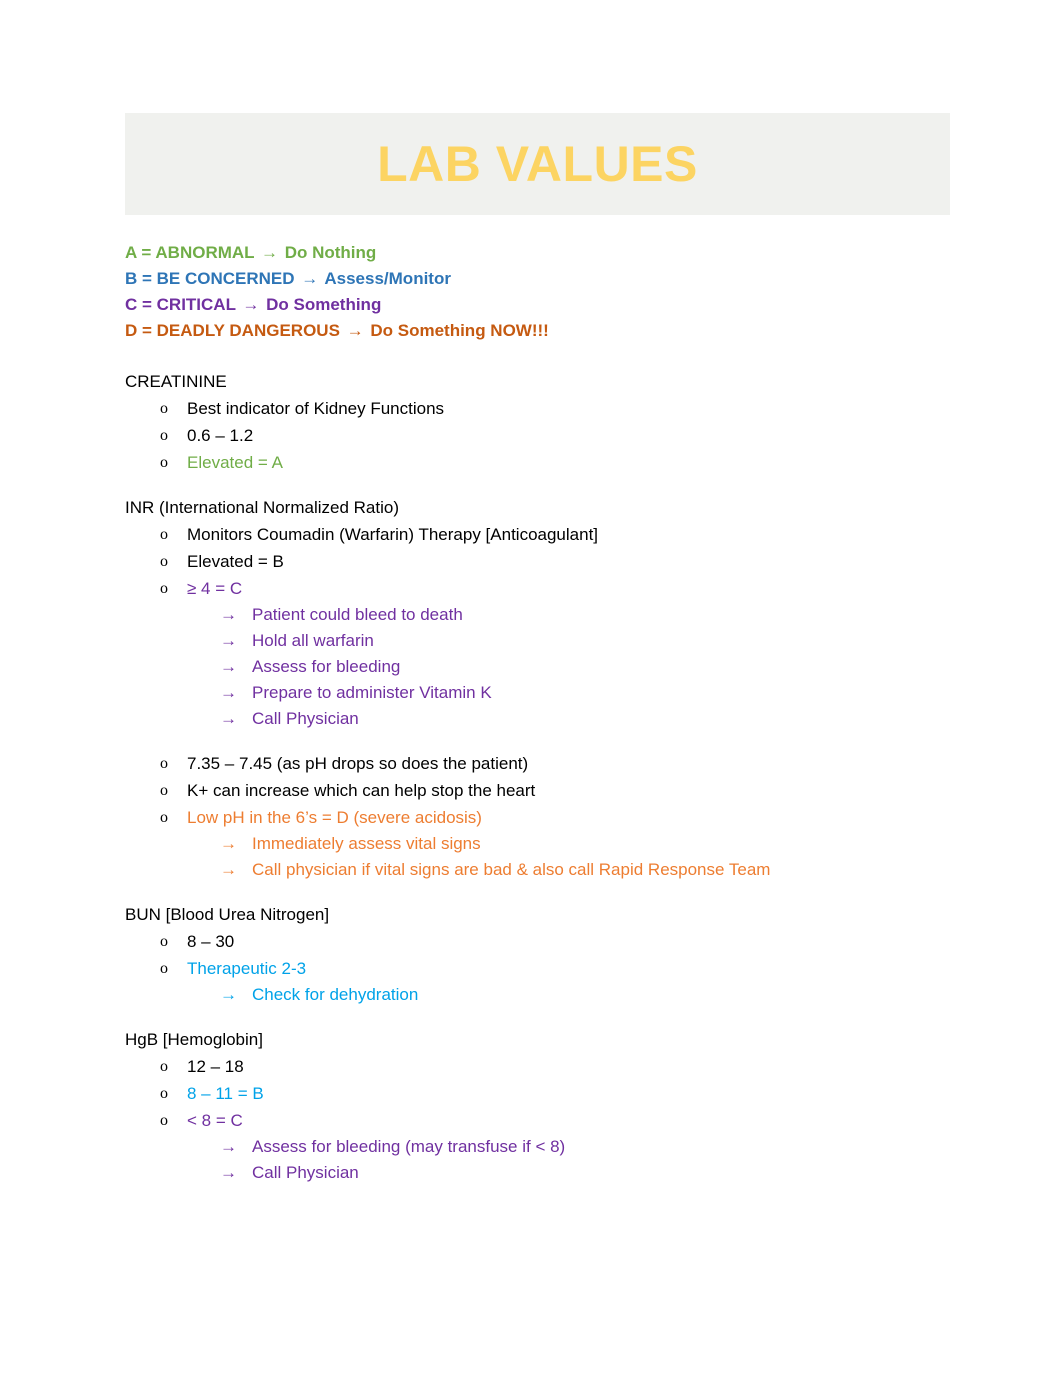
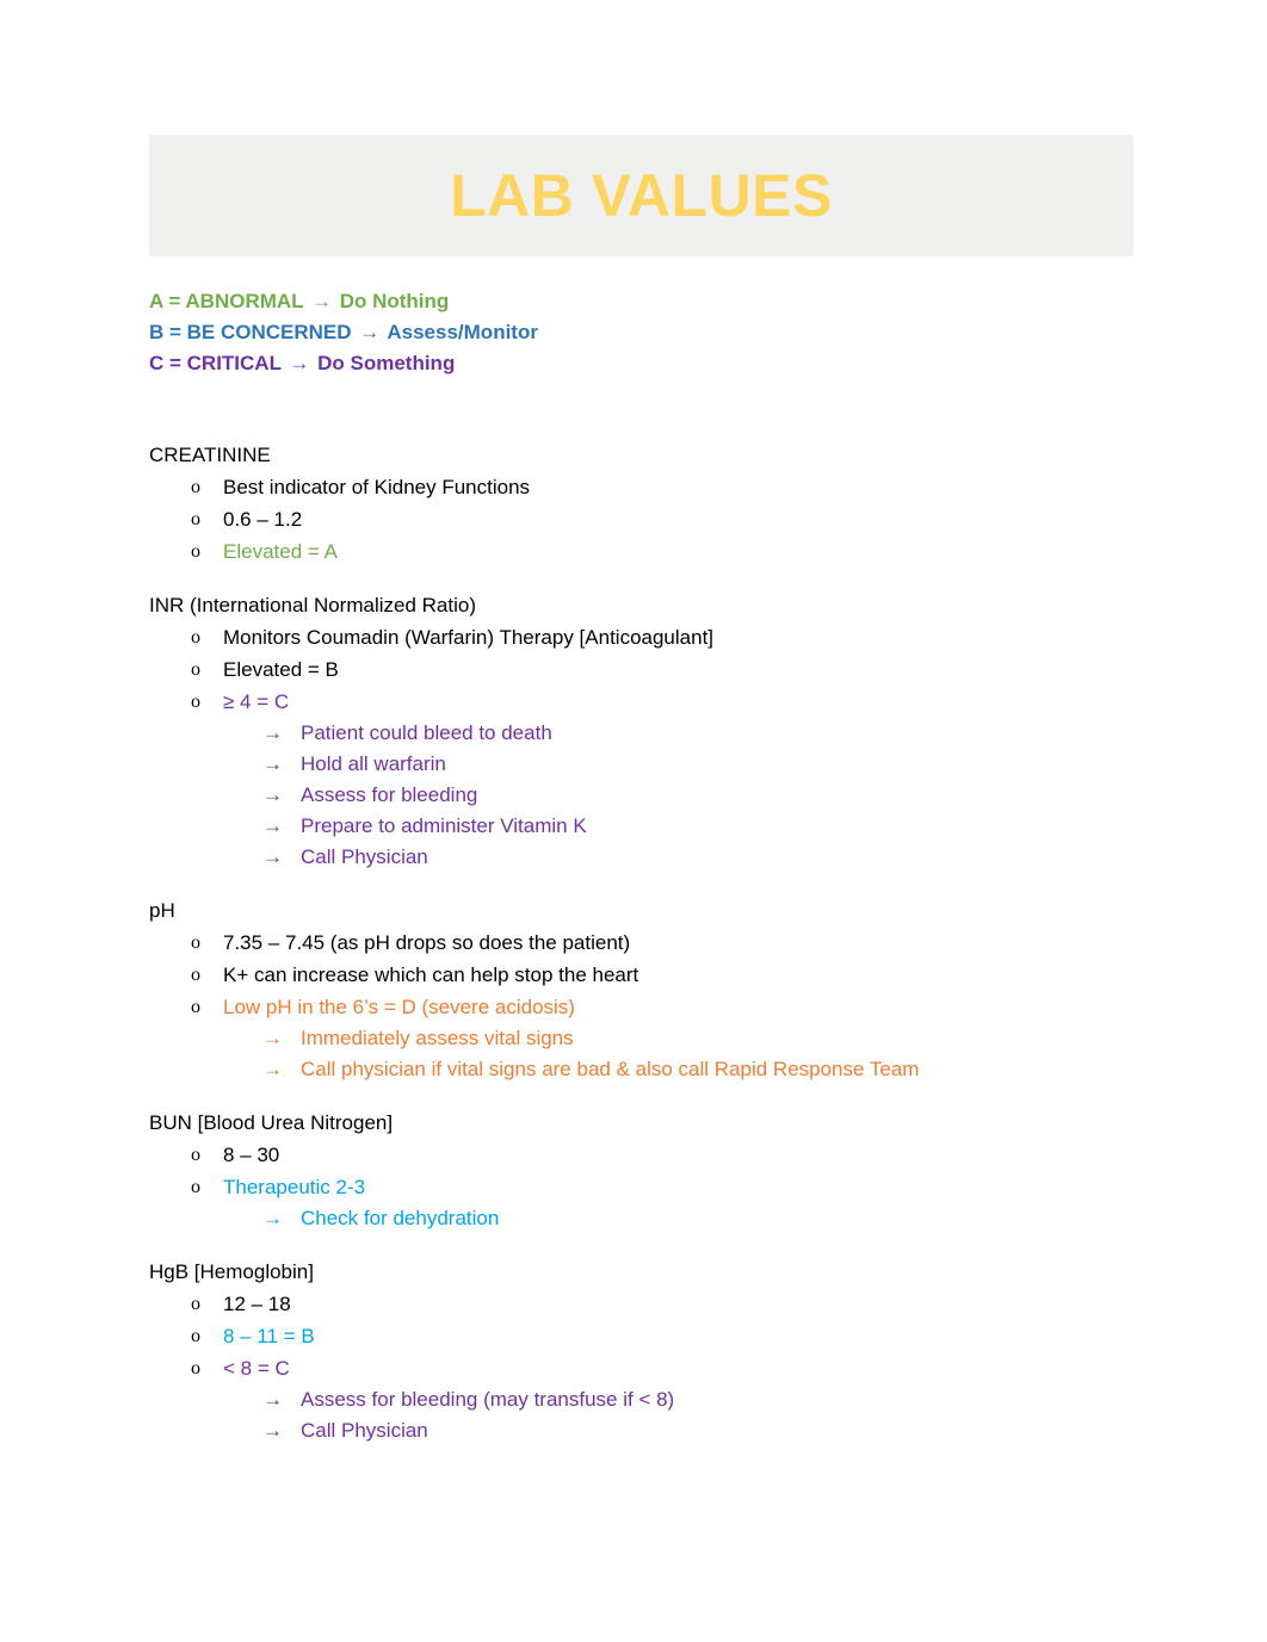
  LAB VALUES
  A = ABNORMAL → Do Nothing
  B = BE CONCERNED → Assess/Monitor
  C = CRITICAL → Do Something
- D = DEADLY DANGEROUS → Do Something NOW!!!
  CREATININE
  o
  Best indicator of Kidney Functions
  o
  0.6 – 1.2
  o
  Elevated = A
  INR (International Normalized Ratio)
  o
  Monitors Coumadin (Warfarin) Therapy [Anticoagulant]
  o
  Elevated = B
  o
  ≥ 4 = C
  →
  Patient could bleed to death
  →
  Hold all warfarin
  →
  Assess for bleeding
  →
  Prepare to administer Vitamin K
  →
  Call Physician
+ pH
  o
  7.35 – 7.45 (as pH drops so does the patient)
  o
  K+ can increase which can help stop the heart
  o
  Low pH in the 6’s = D (severe acidosis)
  →
  Immediately assess vital signs
  →
  Call physician if vital signs are bad & also call Rapid Response Team
  BUN [Blood Urea Nitrogen]
  o
  8 – 30
  o
  Therapeutic 2-3
  →
  Check for dehydration
  HgB [Hemoglobin]
  o
  12 – 18
  o
  8 – 11 = B
  o
  < 8 = C
  →
  Assess for bleeding (may transfuse if < 8)
  →
  Call Physician
